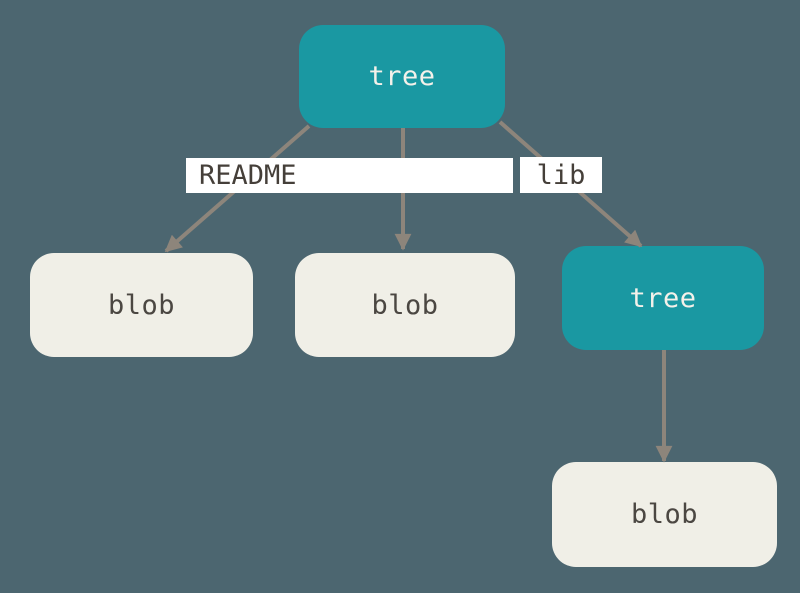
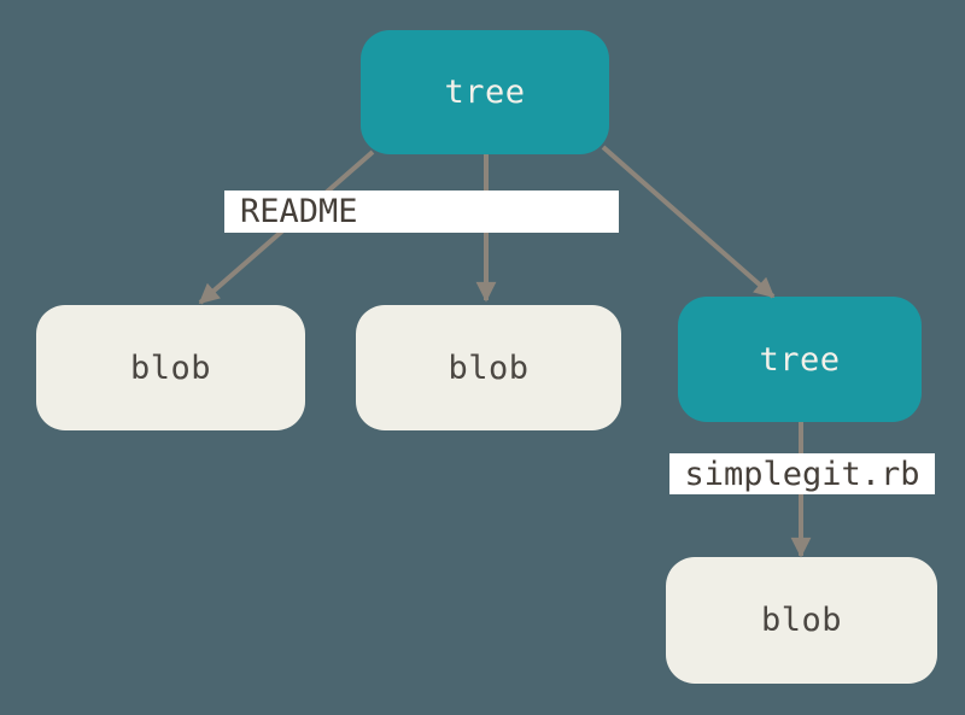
  tree
  README
- lib
  blob
  blob
  tree
+ simplegit.rb
  blob
